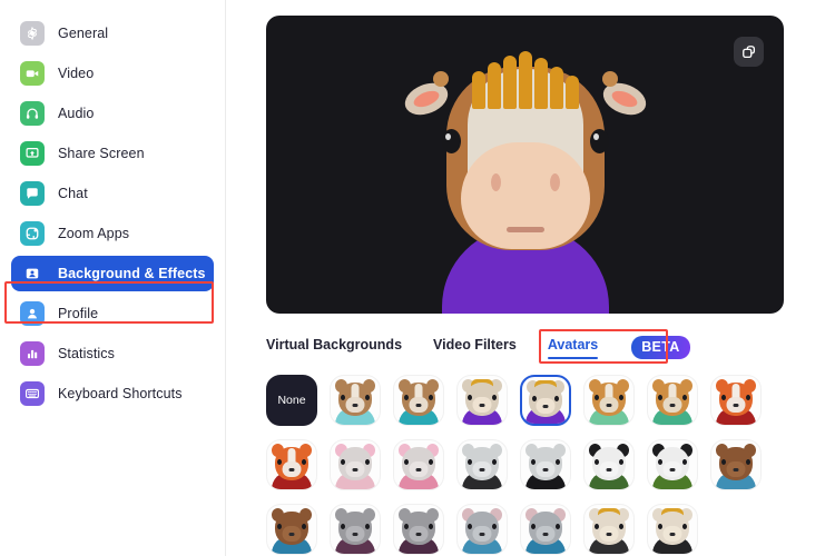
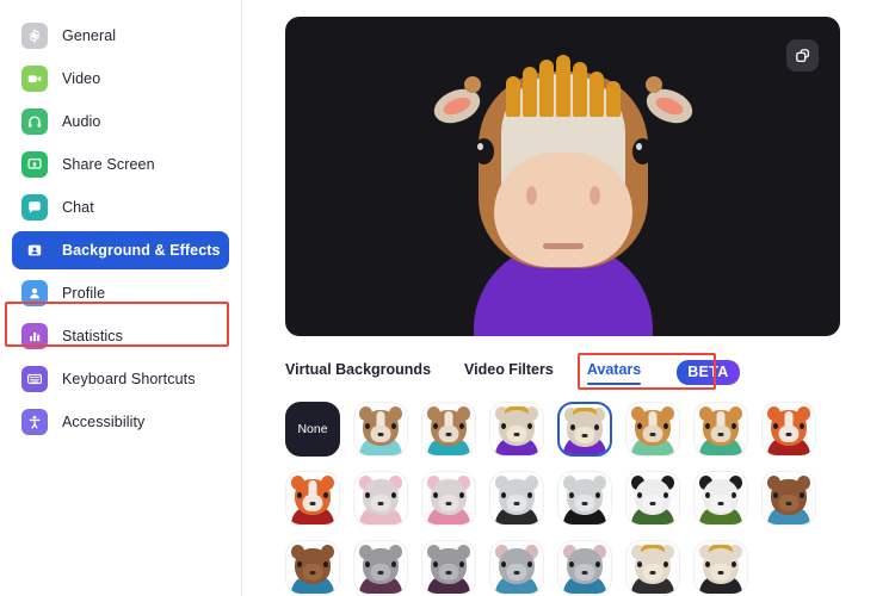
  General
  Video
  Audio
  Share Screen
  Chat
- Zoom Apps
  Background & Effects
  Profile
  Statistics
  Keyboard Shortcuts
+ Accessibility
  Virtual Backgrounds
  Video Filters
  Avatars
  BETA
  None
